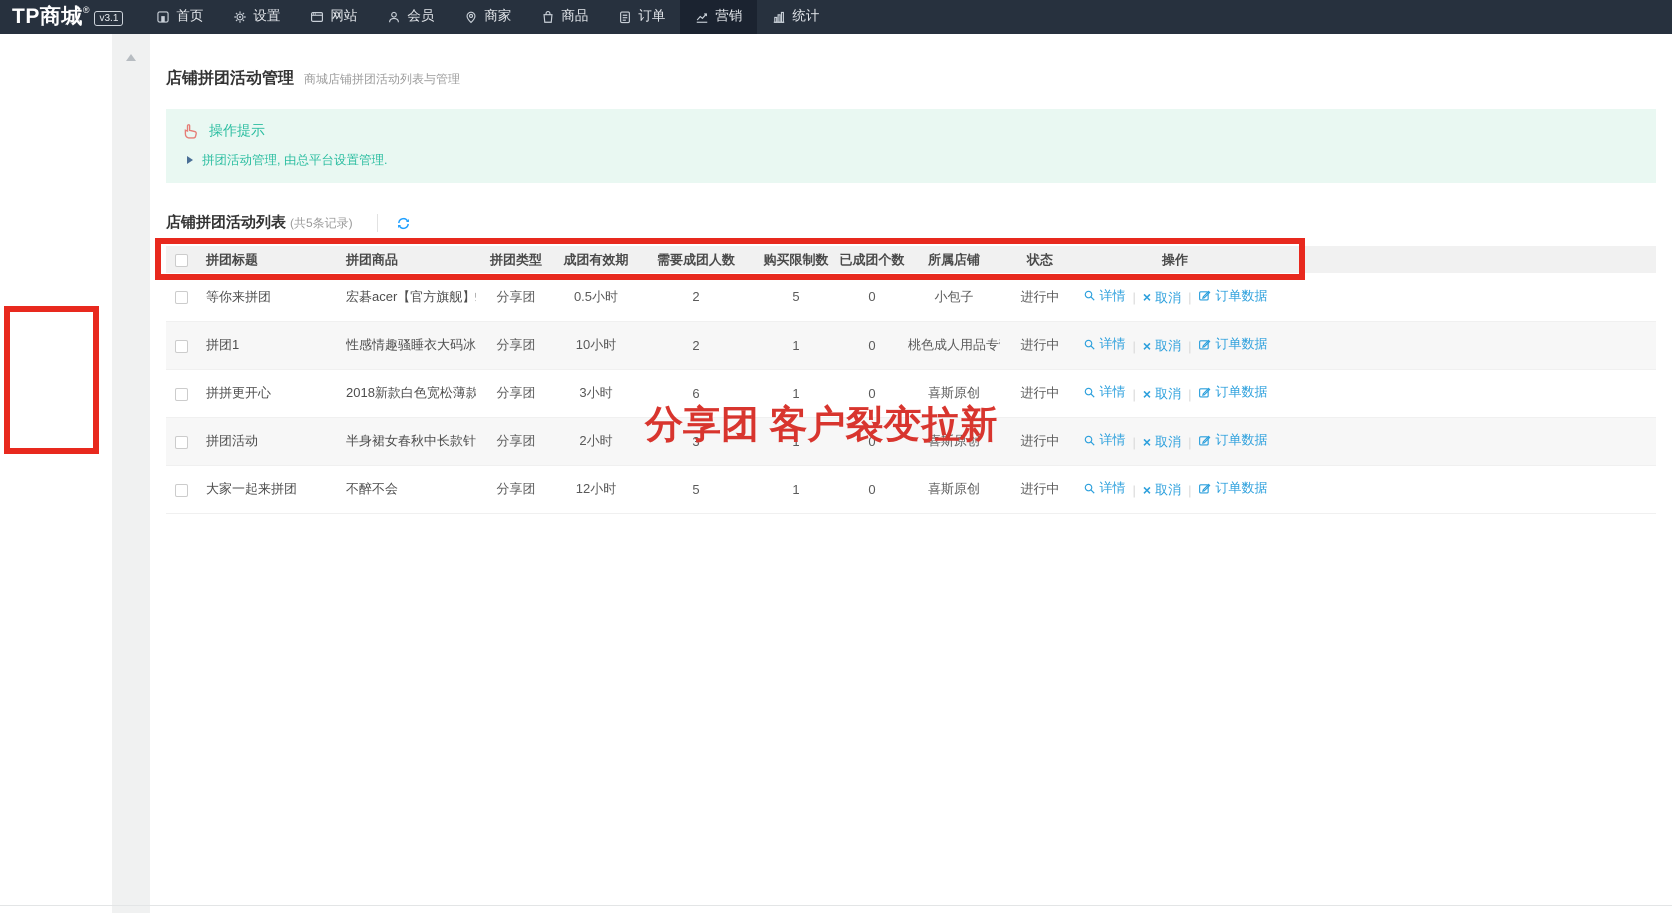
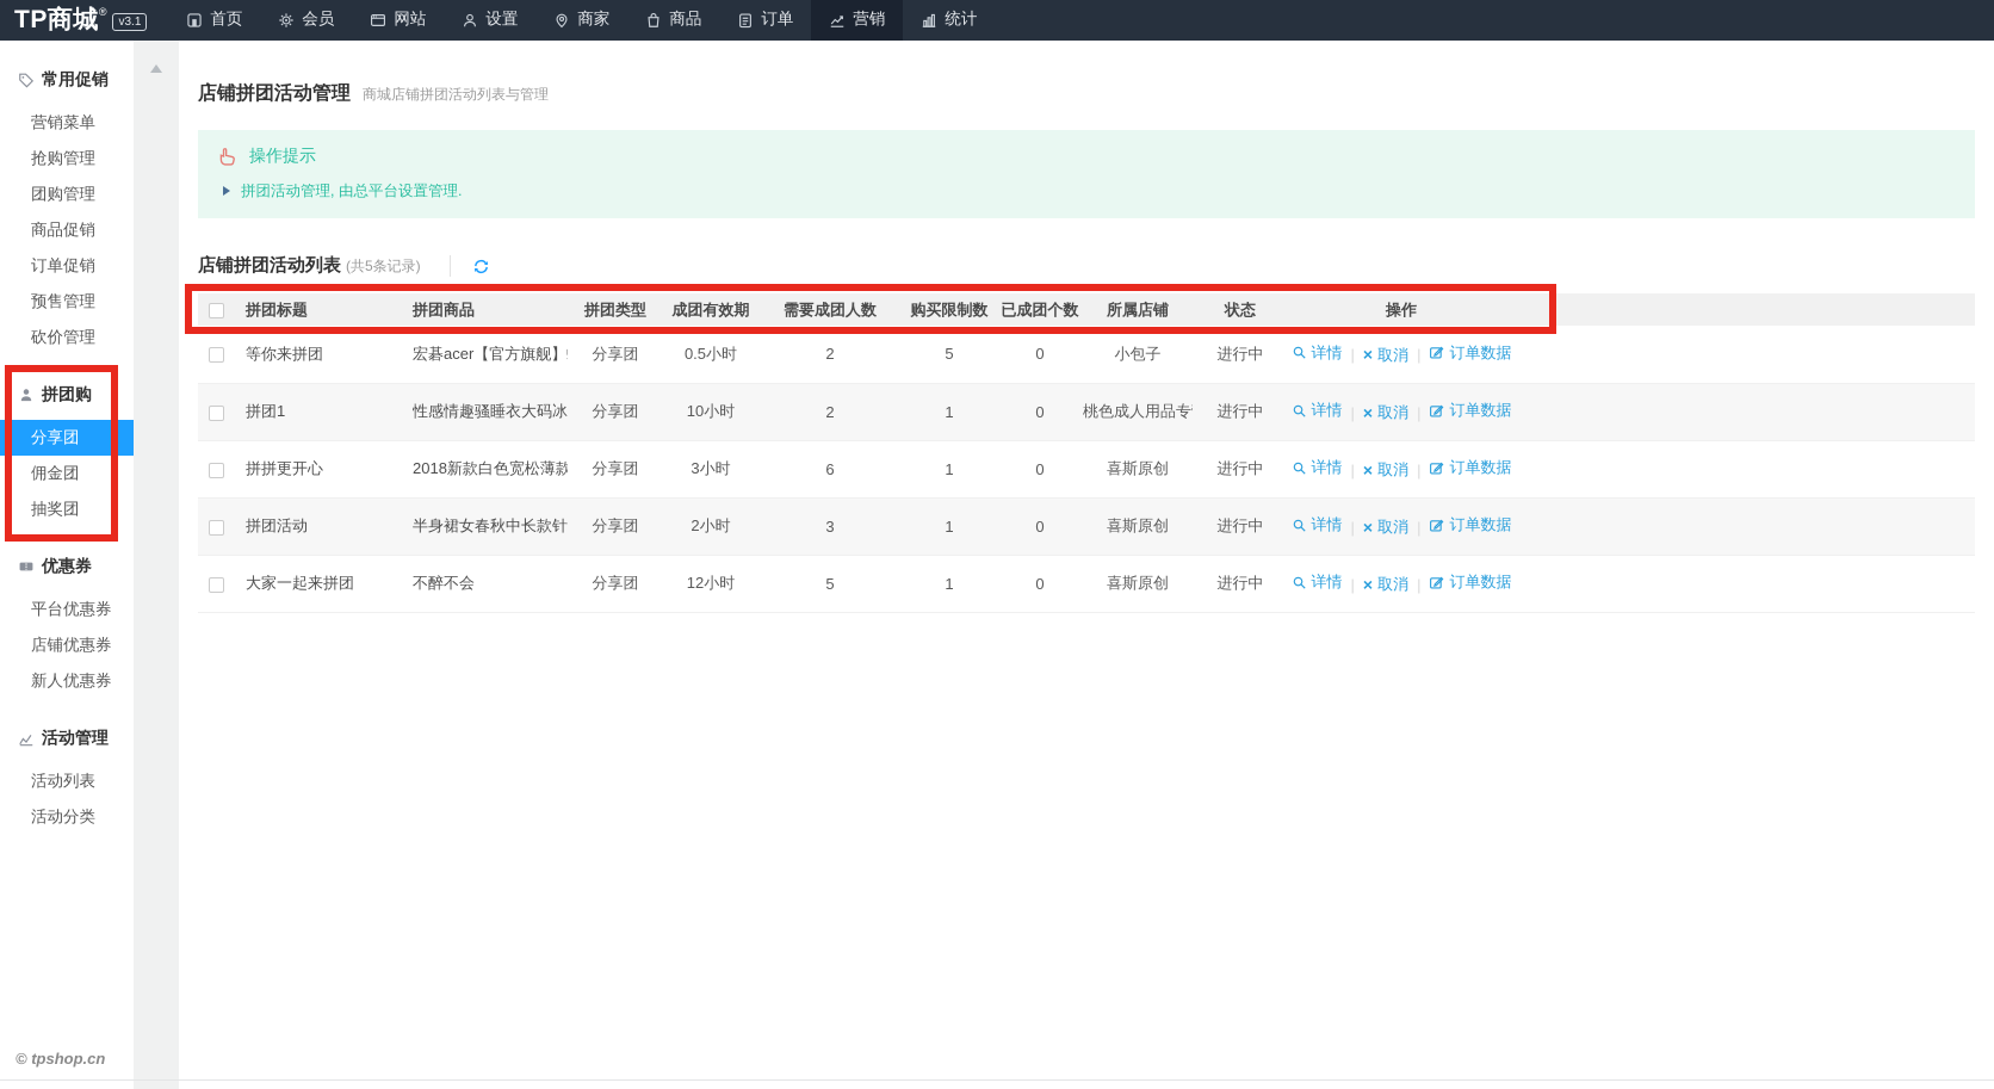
  TP商城
  ®
  v3.1
  首页
- 设置
+ 会员
  网站
- 会员
+ 设置
  商家
  商品
  订单
  营销
  统计
+ 常用促销
+ 营销菜单
+ 抢购管理
+ 团购管理
+ 商品促销
+ 订单促销
+ 预售管理
+ 砍价管理
+ 拼团购
+ 分享团
+ 佣金团
+ 抽奖团
+ 优惠券
+ 平台优惠券
+ 店铺优惠券
+ 新人优惠券
+ 活动管理
+ 活动列表
+ 活动分类
+ © tpshop.cn
  店铺拼团活动管理
  商城店铺拼团活动列表与管理
  操作提示
  拼团活动管理, 由总平台设置管理.
  店铺拼团活动列表
  (共5条记录)
  	拼团标题	拼团商品	拼团类型	成团有效期	需要成团人数	购买限制数	已成团个数	所属店铺	状态	操作
  	等你来拼团	宏碁acer【官方旗舰】	分享团	0.5小时	2	5	0	小包子	进行中	详情 | × 取消 | 订单数据
  	拼团1	性感情趣骚睡衣大码冰	分享团	10小时	2	1	0	桃色成人用品专	进行中	详情 × 取消 订单数据
  	拼拼更开心	2018新款白色宽松薄款	分享团	3小时	6	1	0	喜斯原创	进行中	详情 | × 取消 | 订单数据
  	拼团活动	半身裙女春秋中长款针	分享团	2小时	3	1	0	喜斯原创	进行中	详情 × 取消 订单数据
  	大家一起来拼团	不醉不会	分享团	12小时	5	1	0	喜斯原创	进行中	详情 | × 取消 | 订单数据
- 分享团 客户裂变拉新
